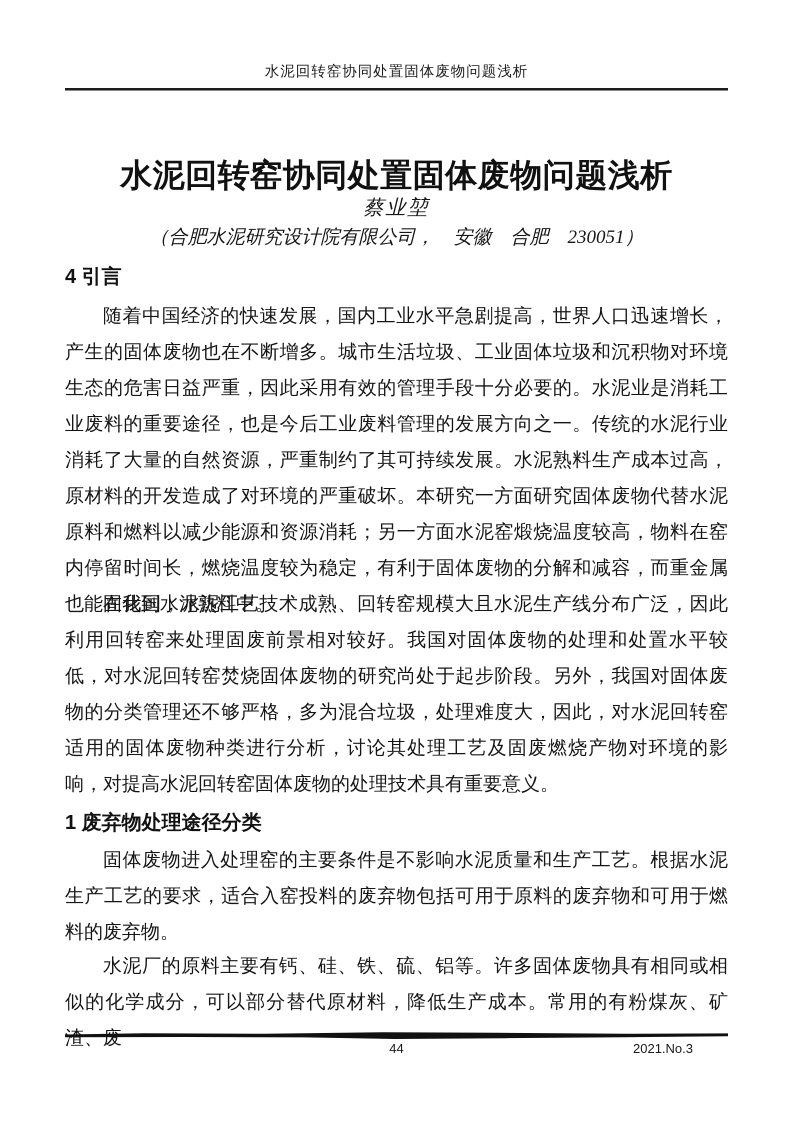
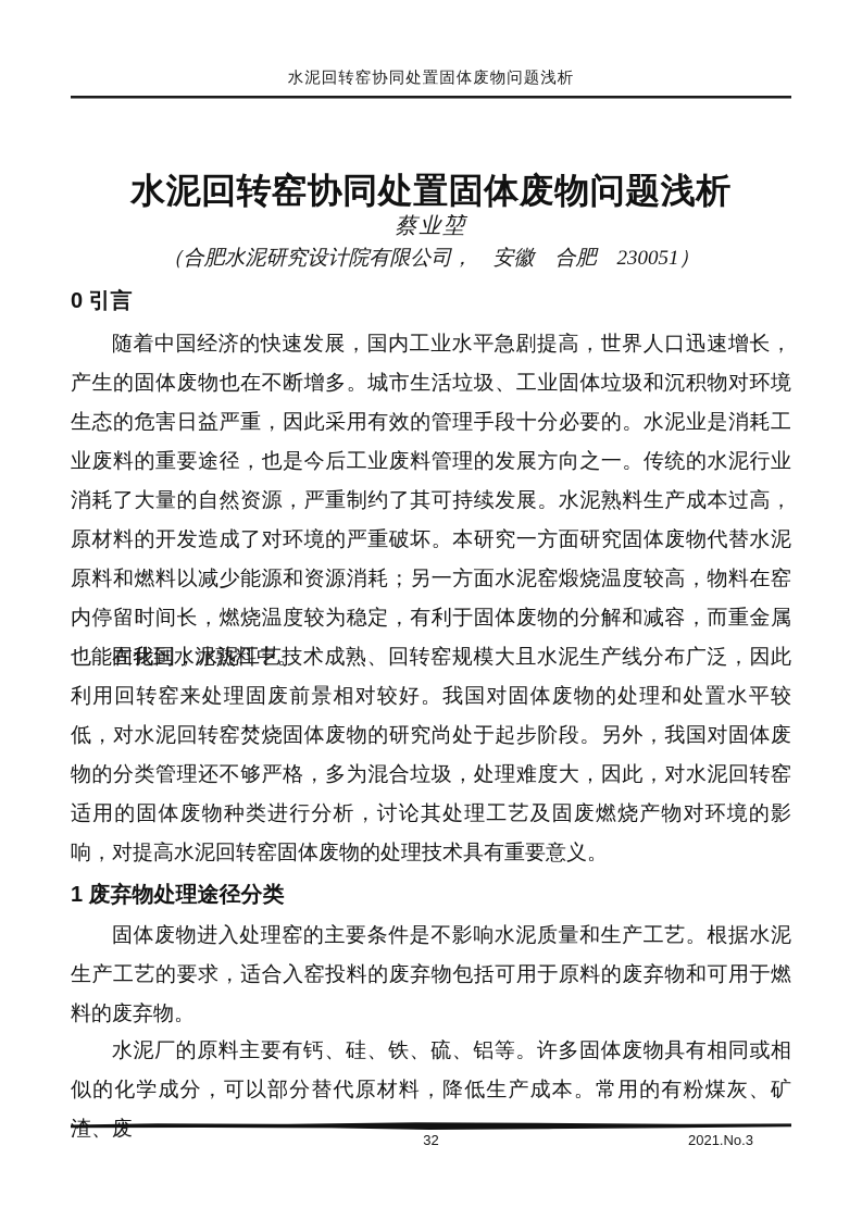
  水泥回转窑协同处置固体废物问题浅析
  水泥回转窑协同处置固体废物问题浅析
  蔡业堃
  （合肥水泥研究设计院有限公司， 安徽 合肥 230051）
- 4 引言
+ 0 引言
  随着中国经济的快速发展，国内工业水平急剧提高，世界人口迅速增长，产生的固体废物也在不断增多。城市生活垃圾、工业固体垃圾和沉积物对环境生态的危害日益严重，因此采用有效的管理手段十分必要的。水泥业是消耗工业废料的重要途径，也是今后工业废料管理的发展方向之一。传统的水泥行业消耗了大量的自然资源，严重制约了其可持续发展。水泥熟料生产成本过高，原材料的开发造成了对环境的严重破坏。本研究一方面研究固体废物代替水泥原料和燃料以减少能源和资源消耗；另一方面水泥窑煅烧温度较高，物料在窑内停留时间长，燃烧温度较为稳定，有利于固体废物的分解和减容，而重金属也能固化到水泥熟料中。
  在我国，水泥工艺技术成熟、回转窑规模大且水泥生产线分布广泛，因此利用回转窑来处理固废前景相对较好。我国对固体废物的处理和处置水平较低，对水泥回转窑焚烧固体废物的研究尚处于起步阶段。另外，我国对固体废物的分类管理还不够严格，多为混合垃圾，处理难度大，因此，对水泥回转窑适用的固体废物种类进行分析，讨论其处理工艺及固废燃烧产物对环境的影响，对提高水泥回转窑固体废物的处理技术具有重要意义。
  1 废弃物处理途径分类
  固体废物进入处理窑的主要条件是不影响水泥质量和生产工艺。根据水泥生产工艺的要求，适合入窑投料的废弃物包括可用于原料的废弃物和可用于燃料的废弃物。
  水泥厂的原料主要有钙、硅、铁、硫、铝等。许多固体废物具有相同或相似的化学成分，可以部分替代原材料，降低生产成本。常用的有粉煤灰、矿渣、废
- 44
+ 32
  2021.No.3
